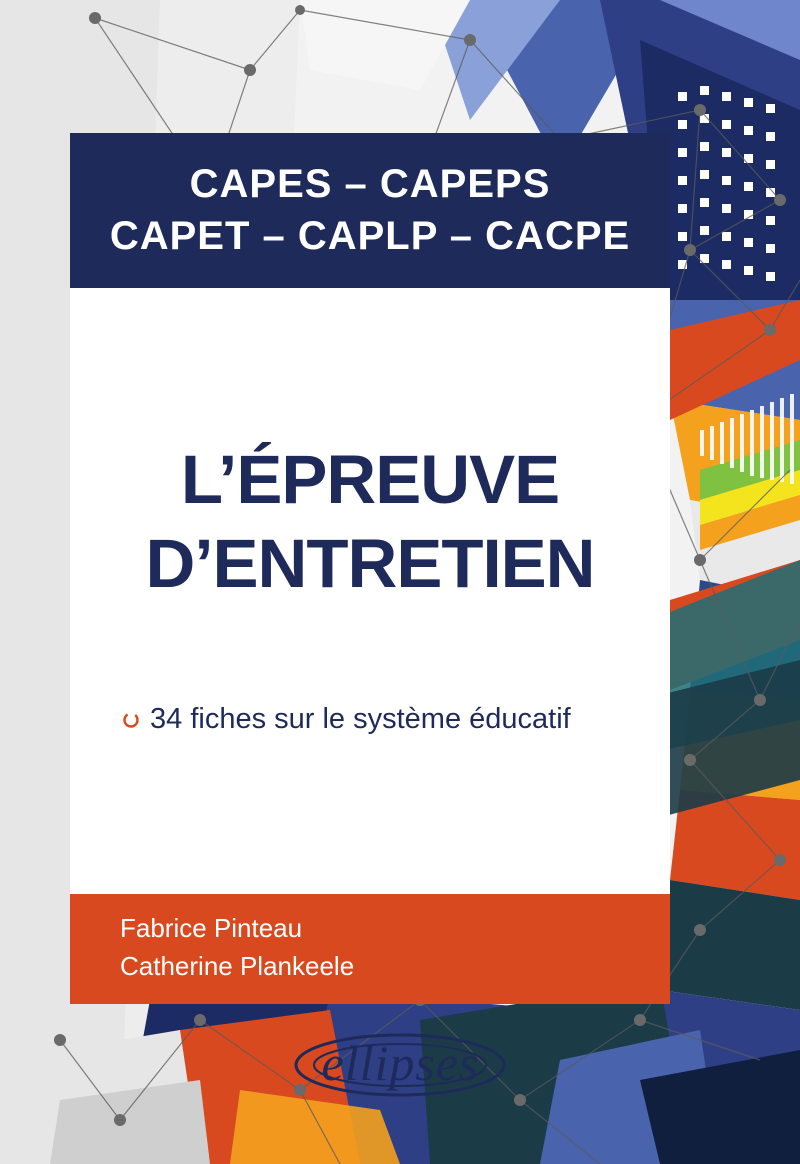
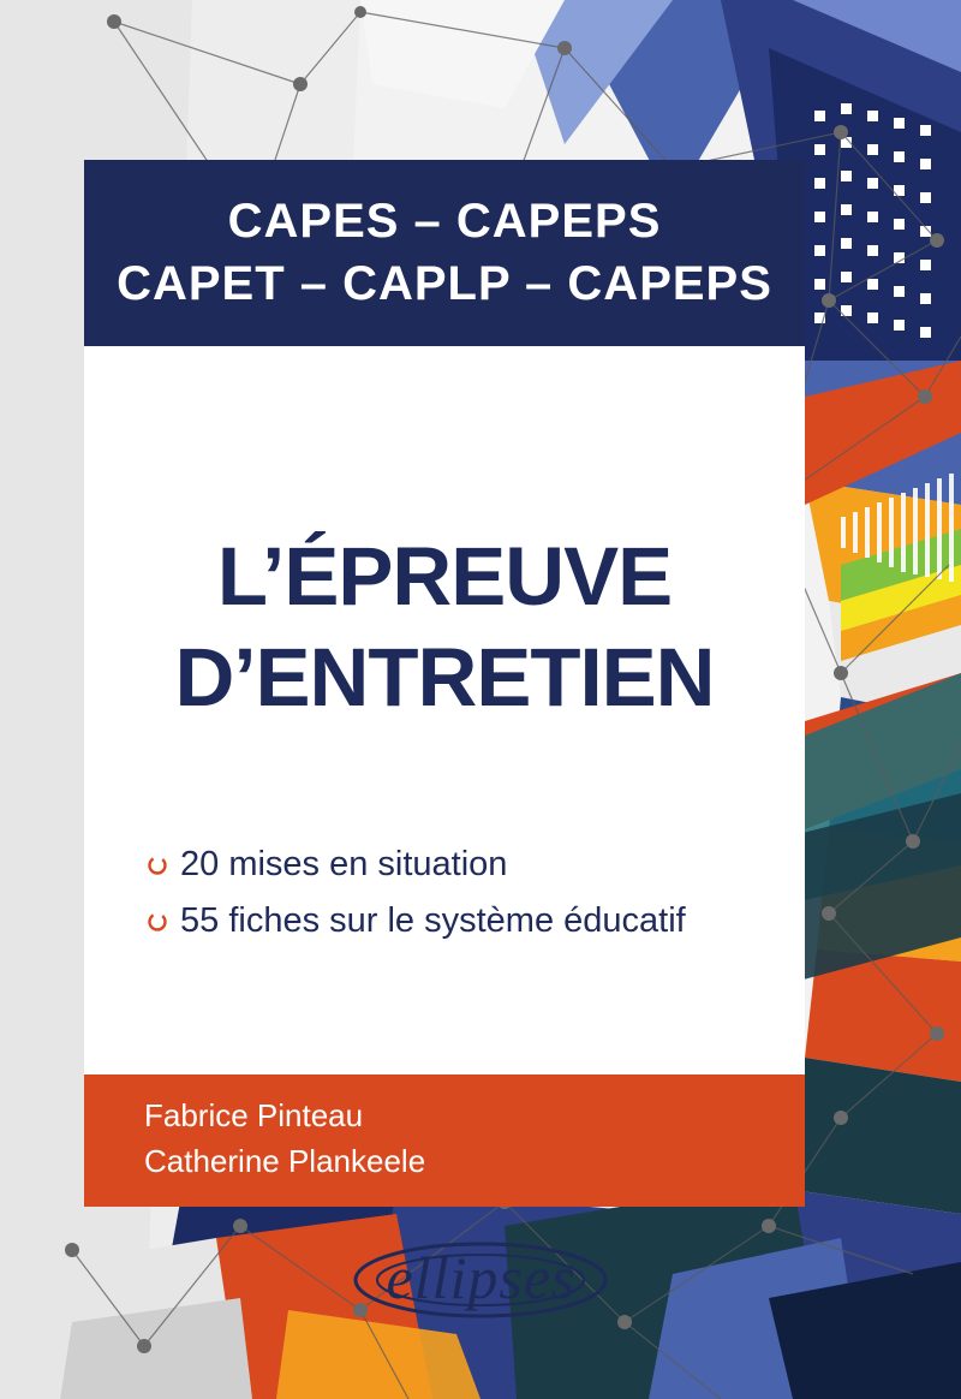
  CAPES – CAPEPS
- CAPET – CAPLP – CACPE
+ CAPET – CAPLP – CAPEPS
  L’ÉPREUVE
  D’ENTRETIEN
+ 20 mises en situation
- 34 fiches sur le système éducatif
+ 55 fiches sur le système éducatif
  Fabrice Pinteau
  Catherine Plankeele
  ellipses
